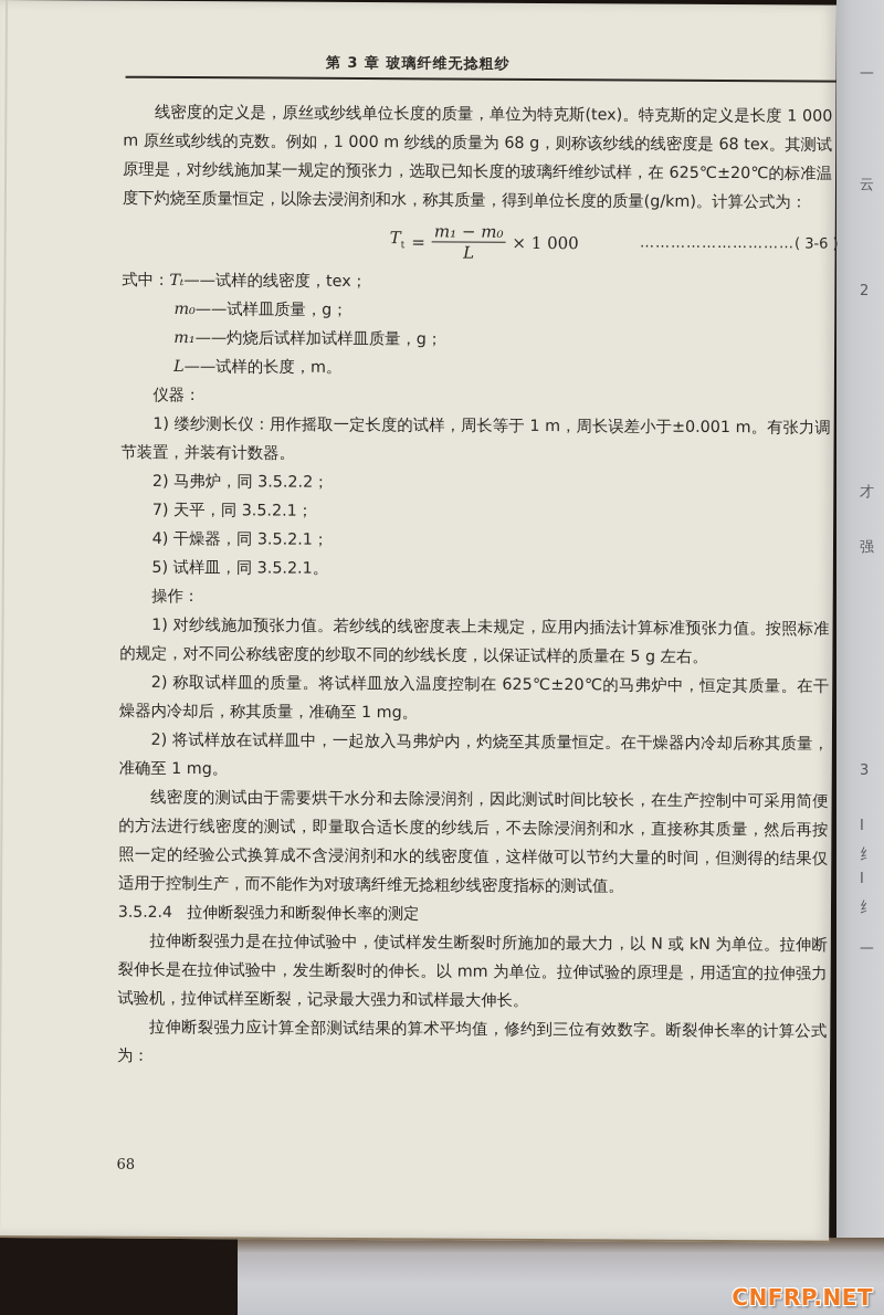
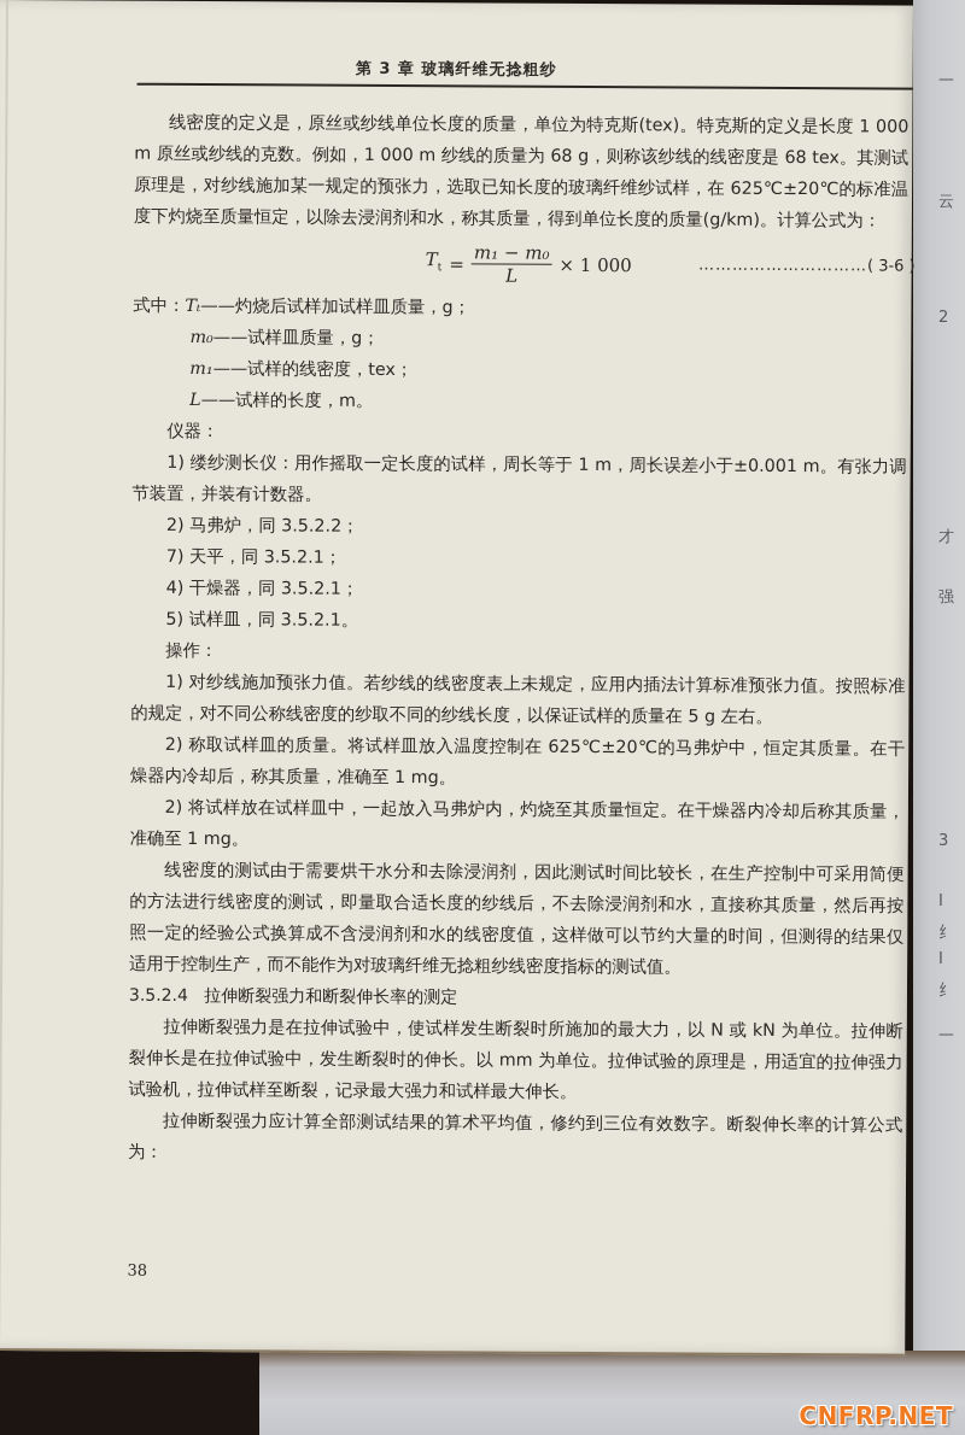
  一
  云
  2
  才
  强
  3
  I
  纟
  I
  纟
  一
  第 3 章 玻璃纤维无捻粗纱
  线密度的定义是，原丝或纱线单位长度的质量，单位为特克斯(tex)。特克斯的定义是长度 1 000 m 原丝或纱线的克数。例如，1 000 m 纱线的质量为 68 g，则称该纱线的线密度是 68 tex。其测试原理是，对纱线施加某一规定的预张力，选取已知长度的玻璃纤维纱试样，在 625℃±20℃的标准温度下灼烧至质量恒定，以除去浸润剂和水，称其质量，得到单位长度的质量(g/km)。计算公式为：
  Tt
  =
  m₁ − m₀
  L
  × 1 000
  …………………………( 3-6 )
- 式中：Tₜ——试样的线密度，tex；
+ 式中：Tₜ——灼烧后试样加试样皿质量，g；
  m₀——试样皿质量，g；
- m₁——灼烧后试样加试样皿质量，g；
+ m₁——试样的线密度，tex；
  L——试样的长度，m。
  仪器：
  1) 缕纱测长仪：用作摇取一定长度的试样，周长等于 1 m，周长误差小于±0.001 m。有张力调节装置，并装有计数器。
  2) 马弗炉，同 3.5.2.2；
  7) 天平，同 3.5.2.1；
  4) 干燥器，同 3.5.2.1；
  5) 试样皿，同 3.5.2.1。
  操作：
  1) 对纱线施加预张力值。若纱线的线密度表上未规定，应用内插法计算标准预张力值。按照标准的规定，对不同公称线密度的纱取不同的纱线长度，以保证试样的质量在 5 g 左右。
  2) 称取试样皿的质量。将试样皿放入温度控制在 625℃±20℃的马弗炉中，恒定其质量。在干燥器内冷却后，称其质量，准确至 1 mg。
  2) 将试样放在试样皿中，一起放入马弗炉内，灼烧至其质量恒定。在干燥器内冷却后称其质量，准确至 1 mg。
  线密度的测试由于需要烘干水分和去除浸润剂，因此测试时间比较长，在生产控制中可采用简便的方法进行线密度的测试，即量取合适长度的纱线后，不去除浸润剂和水，直接称其质量，然后再按照一定的经验公式换算成不含浸润剂和水的线密度值，这样做可以节约大量的时间，但测得的结果仅适用于控制生产，而不能作为对玻璃纤维无捻粗纱线密度指标的测试值。
  3.5.2.4 拉伸断裂强力和断裂伸长率的测定
  拉伸断裂强力是在拉伸试验中，使试样发生断裂时所施加的最大力，以 N 或 kN 为单位。拉伸断裂伸长是在拉伸试验中，发生断裂时的伸长。以 mm 为单位。拉伸试验的原理是，用适宜的拉伸强力试验机，拉伸试样至断裂，记录最大强力和试样最大伸长。
  拉伸断裂强力应计算全部测试结果的算术平均值，修约到三位有效数字。断裂伸长率的计算公式为：
- 68
+ 38
  CNFRP.NET
